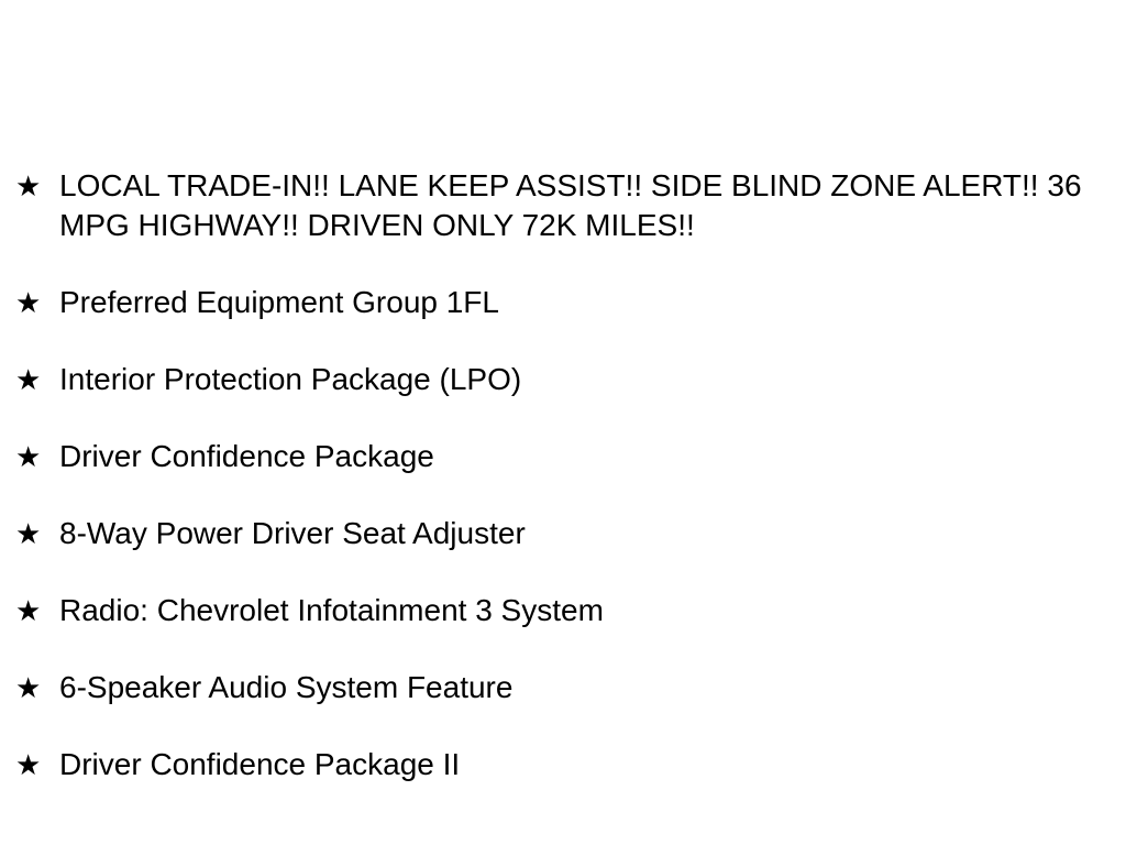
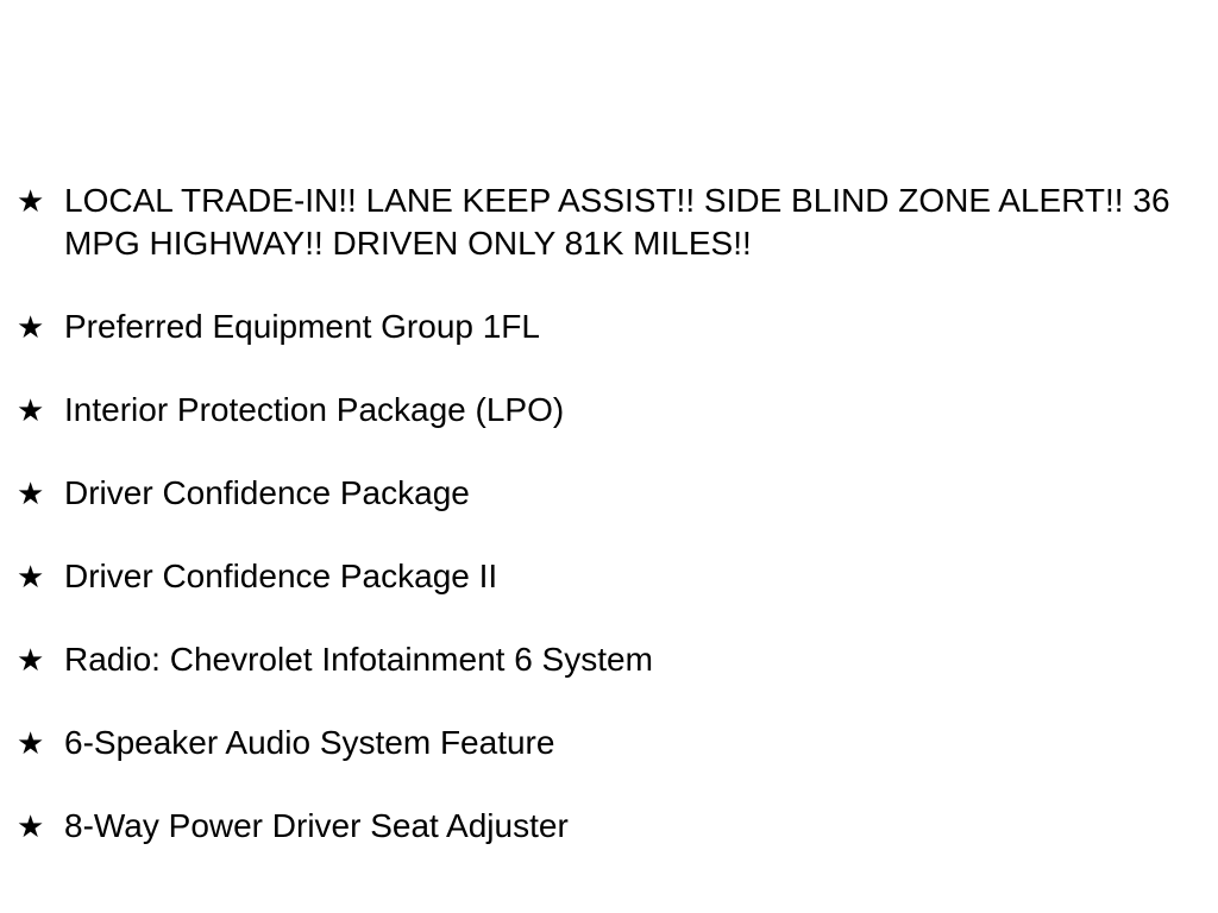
  ★
- LOCAL TRADE-IN!! LANE KEEP ASSIST!! SIDE BLIND ZONE ALERT!! 36 MPG HIGHWAY!! DRIVEN ONLY 72K MILES!!
+ LOCAL TRADE-IN!! LANE KEEP ASSIST!! SIDE BLIND ZONE ALERT!! 36 MPG HIGHWAY!! DRIVEN ONLY 81K MILES!!
  ★
  Preferred Equipment Group 1FL
  ★
  Interior Protection Package (LPO)
  ★
  Driver Confidence Package
  ★
- 8-Way Power Driver Seat Adjuster
+ Driver Confidence Package II
  ★
- Radio: Chevrolet Infotainment 3 System
+ Radio: Chevrolet Infotainment 6 System
  ★
  6-Speaker Audio System Feature
  ★
- Driver Confidence Package II
+ 8-Way Power Driver Seat Adjuster
